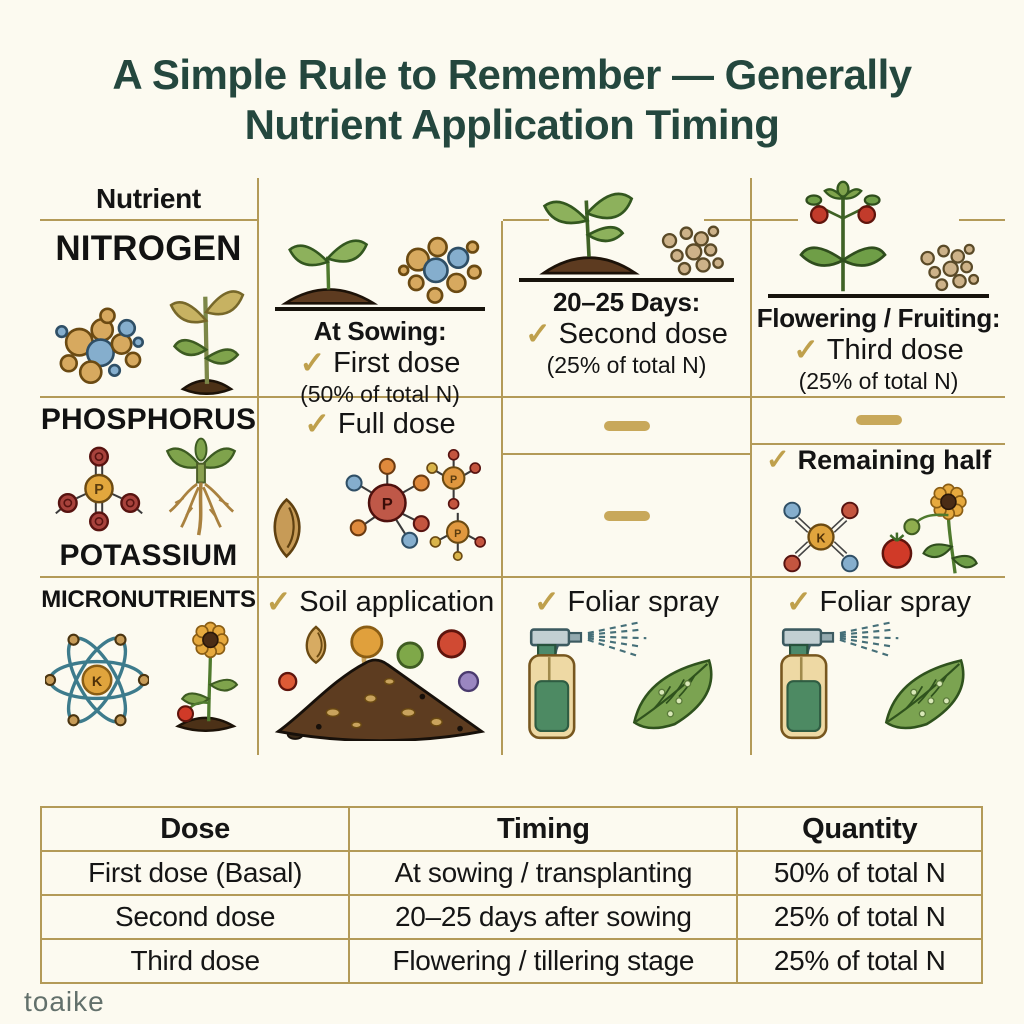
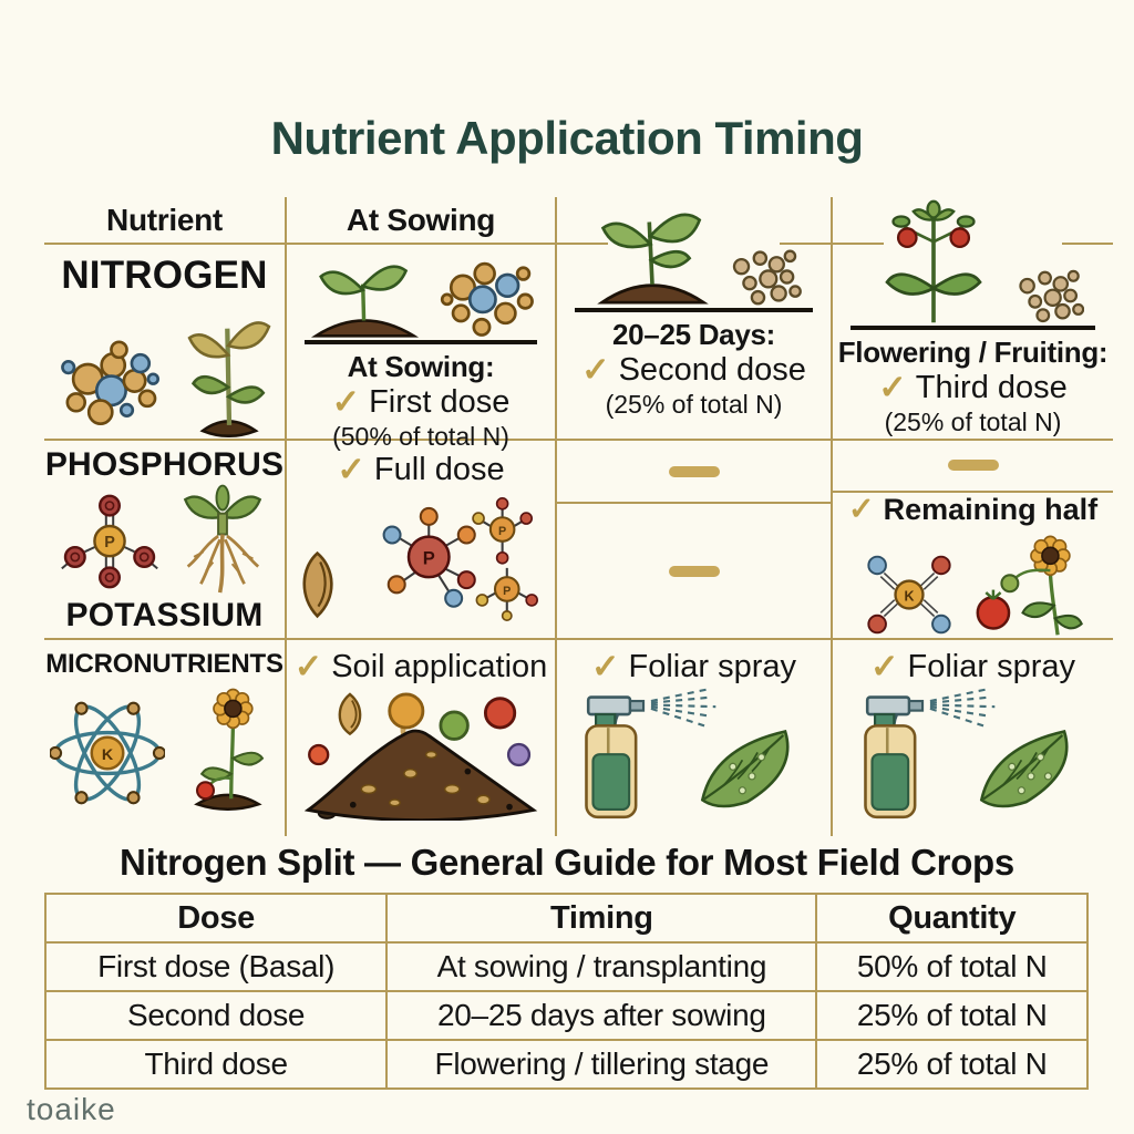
- A Simple Rule to Remember — Generally
  Nutrient Application Timing
  Nutrient
+ At Sowing
  NITROGEN
  At Sowing:
  ✓
  First dose
  (50% of total N)
  20–25 Days:
  ✓
  Second dose
  (25% of total N)
  Flowering / Fruiting:
  ✓
  Third dose
  (25% of total N)
  PHOSPHORUS
  P
  POTASSIUM
  ✓
  Full dose
  P
  P
  P
  ✓
  Remaining half
  K
  MICRONUTRIENTS
  K
  ✓
  Soil application
  ✓
  Foliar spray
  ✓
  Foliar spray
+ Nitrogen Split — General Guide for Most Field Crops
  Dose	Timing	Quantity
  First dose (Basal)	At sowing / transplanting	50% of total N
  Second dose	20–25 days after sowing	25% of total N
  Third dose	Flowering / tillering stage	25% of total N
  toaike
